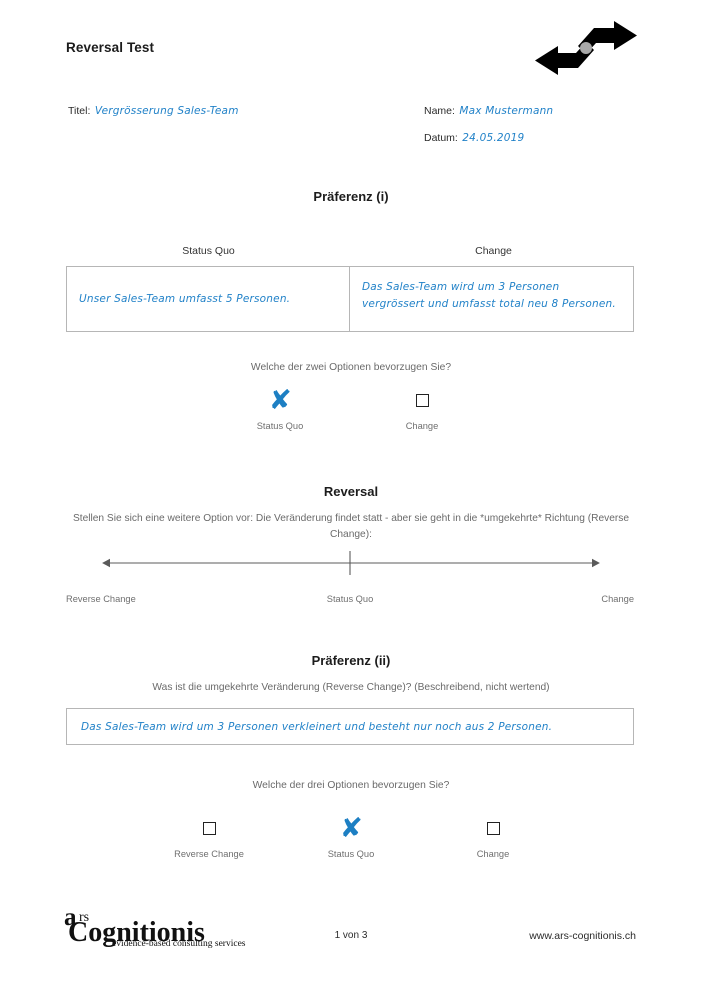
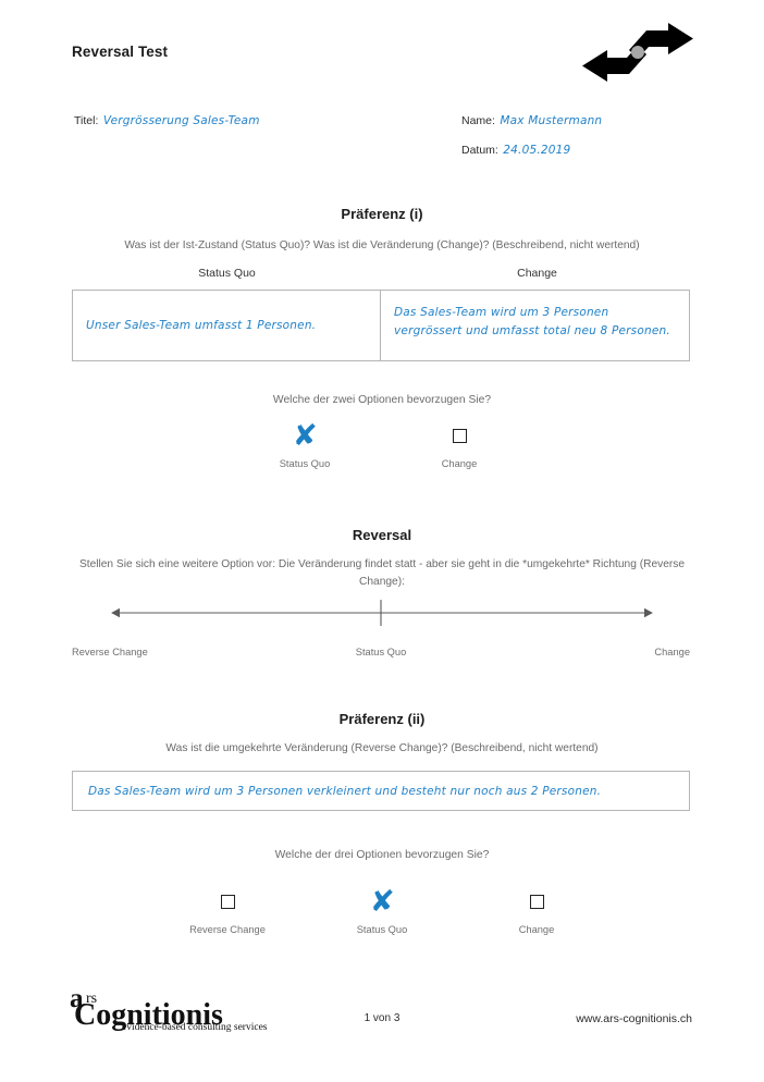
  Reversal Test
  Titel: Vergrösserung Sales-Team
  Name: Max Mustermann
  Datum: 24.05.2019
  Präferenz (i)
+ Was ist der Ist-Zustand (Status Quo)? Was ist die Veränderung (Change)? (Beschreibend, nicht wertend)
  Status Quo
  Change
- Unser Sales-Team umfasst 5 Personen.
+ Unser Sales-Team umfasst 1 Personen.
  Das Sales-Team wird um 3 Personen vergrössert und umfasst total neu 8 Personen.
  Welche der zwei Optionen bevorzugen Sie?
  ✘
  Status Quo
  Change
  Reversal
  Stellen Sie sich eine weitere Option vor: Die Veränderung findet statt - aber sie geht in die *umgekehrte* Richtung (Reverse Change):
  Reverse Change
  Status Quo
  Change
  Präferenz (ii)
  Was ist die umgekehrte Veränderung (Reverse Change)? (Beschreibend, nicht wertend)
  Das Sales-Team wird um 3 Personen verkleinert und besteht nur noch aus 2 Personen.
  Welche der drei Optionen bevorzugen Sie?
  Reverse Change
  ✘
  Status Quo
  Change
  a
  rs
  Cognitionis
  evidence-based consulting services
  1 von 3
  www.ars-cognitionis.ch
